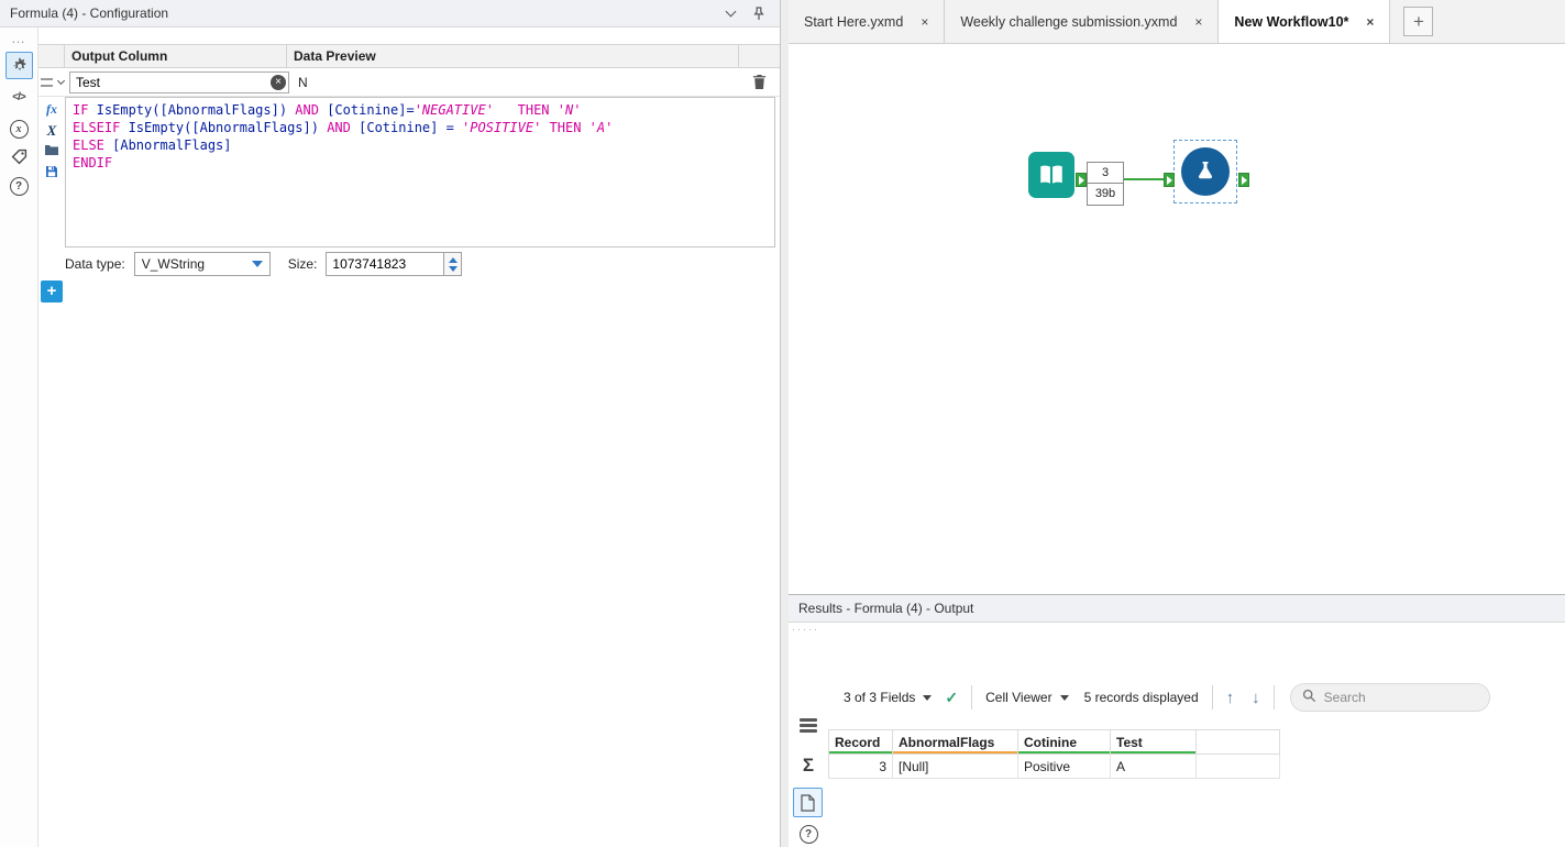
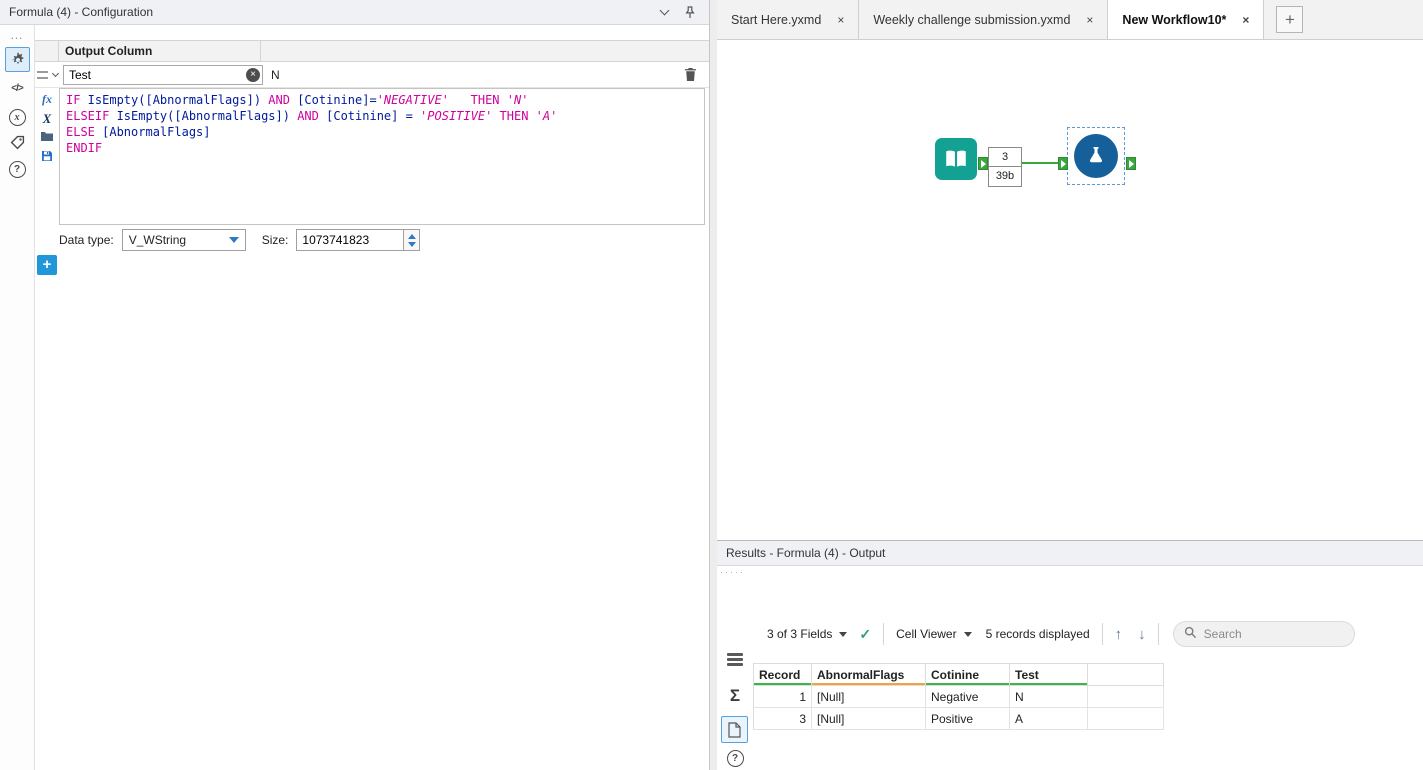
  Formula (4) - Configuration
  …
  </>
  x
  ?
  Output Column
- Data Preview
  Test
  ×
  N
  fx
  X
  IF IsEmpty([AbnormalFlags]) AND [Cotinine]='NEGATIVE' THEN 'N'
  ELSEIF IsEmpty([AbnormalFlags]) AND [Cotinine] = 'POSITIVE' THEN 'A'
  ELSE [AbnormalFlags]
  ENDIF
  Data type:
  V_WString
  Size:
  1073741823
  +
  Start Here.yxmd
  ×
  Weekly challenge submission.yxmd
  ×
  New Workflow10*
  ×
  +
  3
  39b
  Results - Formula (4) - Output
  ·····
  Σ
  ?
  3 of 3 Fields
  ✓
  Cell Viewer
  5 records displayed
  ↑
  ↓
  Search
  Record	AbnormalFlags	Cotinine	Test
+ 1	[Null]	Negative	N
  3	[Null]	Positive	A
